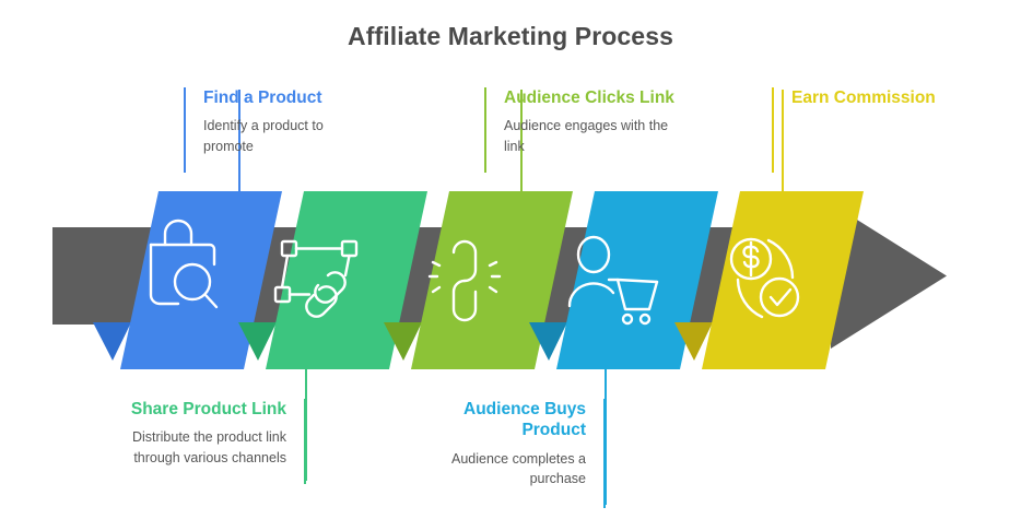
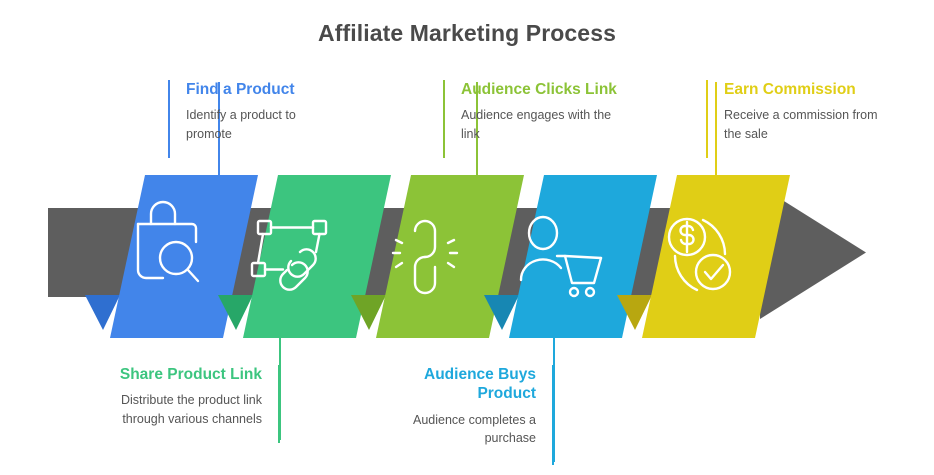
  Affiliate Marketing Process
  Find a Product
  Identify a product to promote
  Share Product Link
  Distribute the product link through various channels
  Audience Clicks Link
  Audience engages with the link
  Audience Buys Product
  Audience completes a purchase
  Earn Commission
+ Receive a commission from the sale
